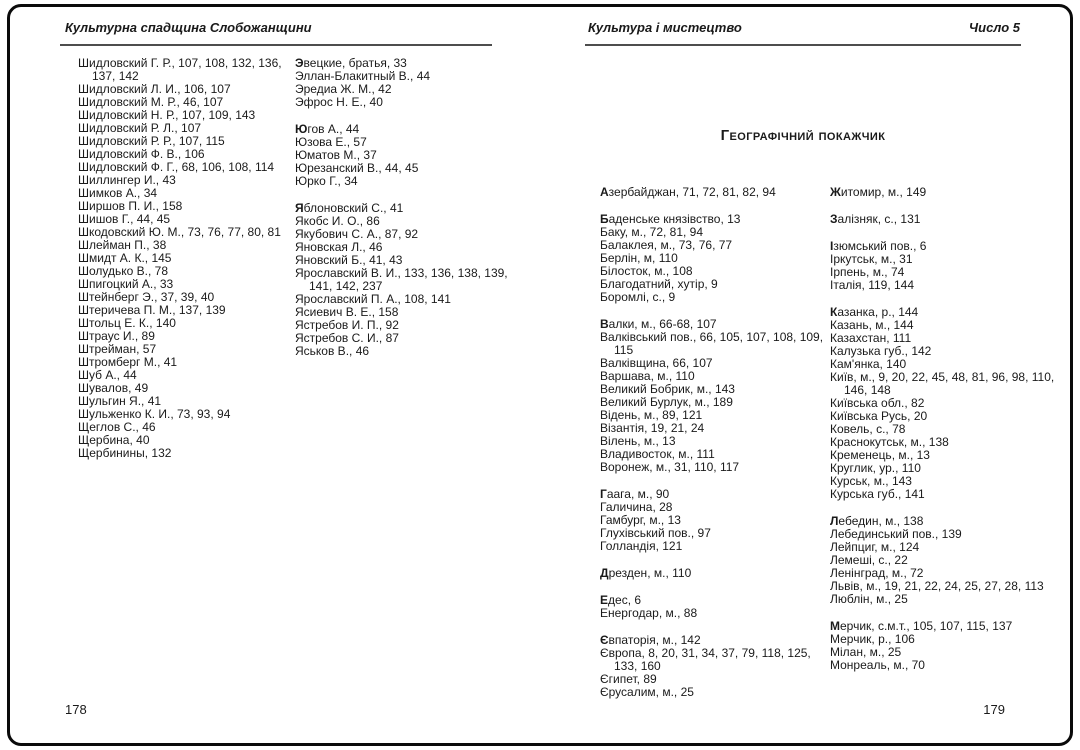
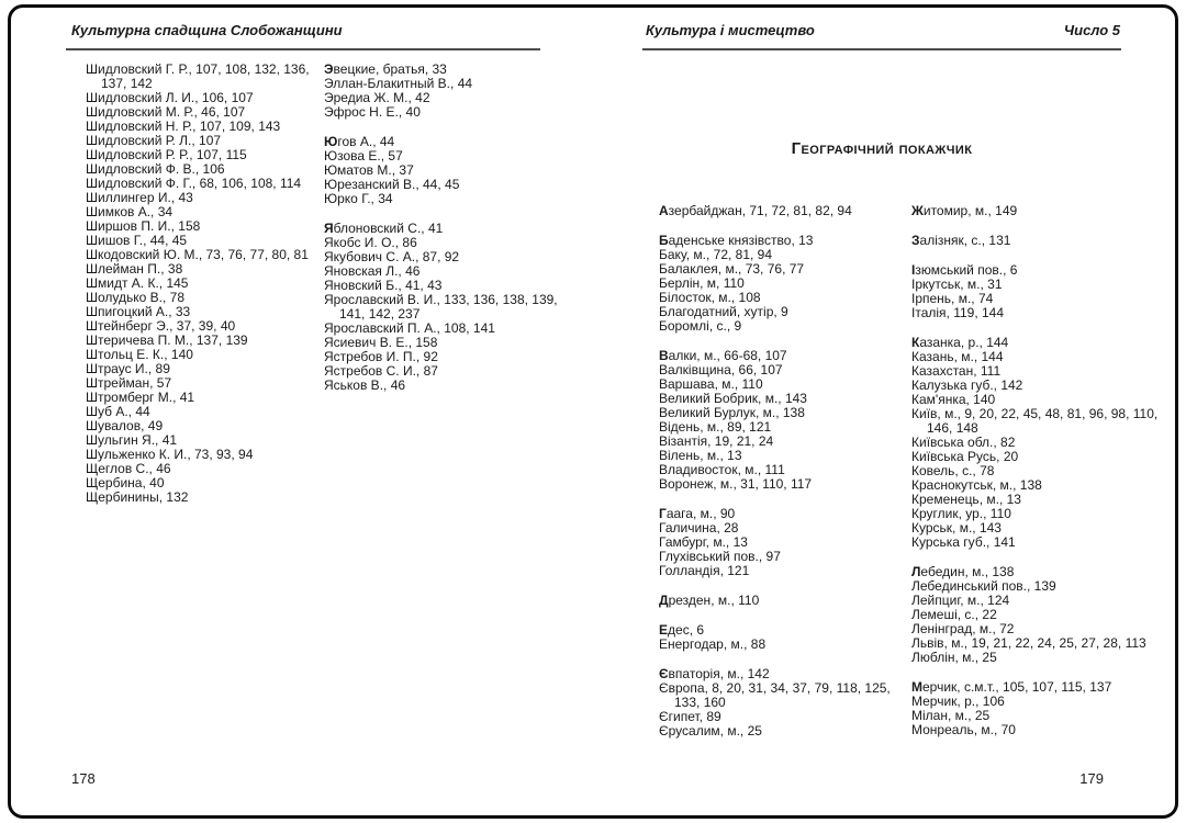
  Культурна спадщина Слобожанщини
  Культура і мистецтво
  Число 5
  Географічний покажчик
  Шидловский Г. Р., 107, 108, 132, 136, 137, 142
  Шидловский Л. И., 106, 107
  Шидловский М. Р., 46, 107
  Шидловский Н. Р., 107, 109, 143
  Шидловский Р. Л., 107
  Шидловский Р. Р., 107, 115
  Шидловский Ф. В., 106
  Шидловский Ф. Г., 68, 106, 108, 114
  Шиллингер И., 43
  Шимков А., 34
  Ширшов П. И., 158
  Шишов Г., 44, 45
  Шкодовский Ю. М., 73, 76, 77, 80, 81
  Шлейман П., 38
  Шмидт А. К., 145
  Шолудько В., 78
  Шпигоцкий А., 33
  Штейнберг Э., 37, 39, 40
  Штеричева П. М., 137, 139
  Штольц Е. К., 140
  Штраус И., 89
  Штрейман, 57
  Штромберг М., 41
  Шуб А., 44
  Шувалов, 49
  Шульгин Я., 41
  Шульженко К. И., 73, 93, 94
  Щеглов С., 46
  Щербина, 40
  Щербинины, 132
  Эвецкие, братья, 33
  Эллан-Блакитный В., 44
  Эредиа Ж. М., 42
  Эфрос Н. Е., 40
  Югов А., 44
  Юзова Е., 57
  Юматов М., 37
  Юрезанский В., 44, 45
  Юрко Г., 34
  Яблоновский С., 41
  Якобс И. О., 86
  Якубович С. А., 87, 92
  Яновская Л., 46
  Яновский Б., 41, 43
  Ярославский В. И., 133, 136, 138, 139, 141, 142, 237
  Ярославский П. А., 108, 141
  Ясиевич В. Е., 158
  Ястребов И. П., 92
  Ястребов С. И., 87
  Яськов В., 46
  Азербайджан, 71, 72, 81, 82, 94
  Баденське князівство, 13
  Баку, м., 72, 81, 94
  Балаклея, м., 73, 76, 77
  Берлін, м, 110
  Білосток, м., 108
  Благодатний, хутір, 9
  Боромлі, с., 9
  Валки, м., 66-68, 107
- Валківський пов., 66, 105, 107, 108, 109, 115
  Валківщина, 66, 107
  Варшава, м., 110
  Великий Бобрик, м., 143
- Великий Бурлук, м., 189
+ Великий Бурлук, м., 138
  Відень, м., 89, 121
  Візантія, 19, 21, 24
  Вілень, м., 13
  Владивосток, м., 111
  Воронеж, м., 31, 110, 117
  Гаага, м., 90
  Галичина, 28
  Гамбург, м., 13
  Глухівський пов., 97
  Голландія, 121
  Дрезден, м., 110
  Едес, 6
  Енергодар, м., 88
  Євпаторія, м., 142
  Європа, 8, 20, 31, 34, 37, 79, 118, 125, 133, 160
  Єгипет, 89
  Єрусалим, м., 25
  Житомир, м., 149
  Залізняк, с., 131
  Ізюмський пов., 6
  Іркутськ, м., 31
  Ірпень, м., 74
  Італія, 119, 144
  Казанка, р., 144
  Казань, м., 144
  Казахстан, 111
  Калузька губ., 142
  Кам'янка, 140
  Київ, м., 9, 20, 22, 45, 48, 81, 96, 98, 110, 146, 148
  Київська обл., 82
  Київська Русь, 20
  Ковель, с., 78
  Краснокутськ, м., 138
  Кременець, м., 13
  Круглик, ур., 110
  Курськ, м., 143
  Курська губ., 141
  Лебедин, м., 138
  Лебединський пов., 139
  Лейпциг, м., 124
  Лемеші, с., 22
  Ленінград, м., 72
  Львів, м., 19, 21, 22, 24, 25, 27, 28, 113
  Люблін, м., 25
  Мерчик, с.м.т., 105, 107, 115, 137
  Мерчик, р., 106
  Мілан, м., 25
  Монреаль, м., 70
  178
  179
